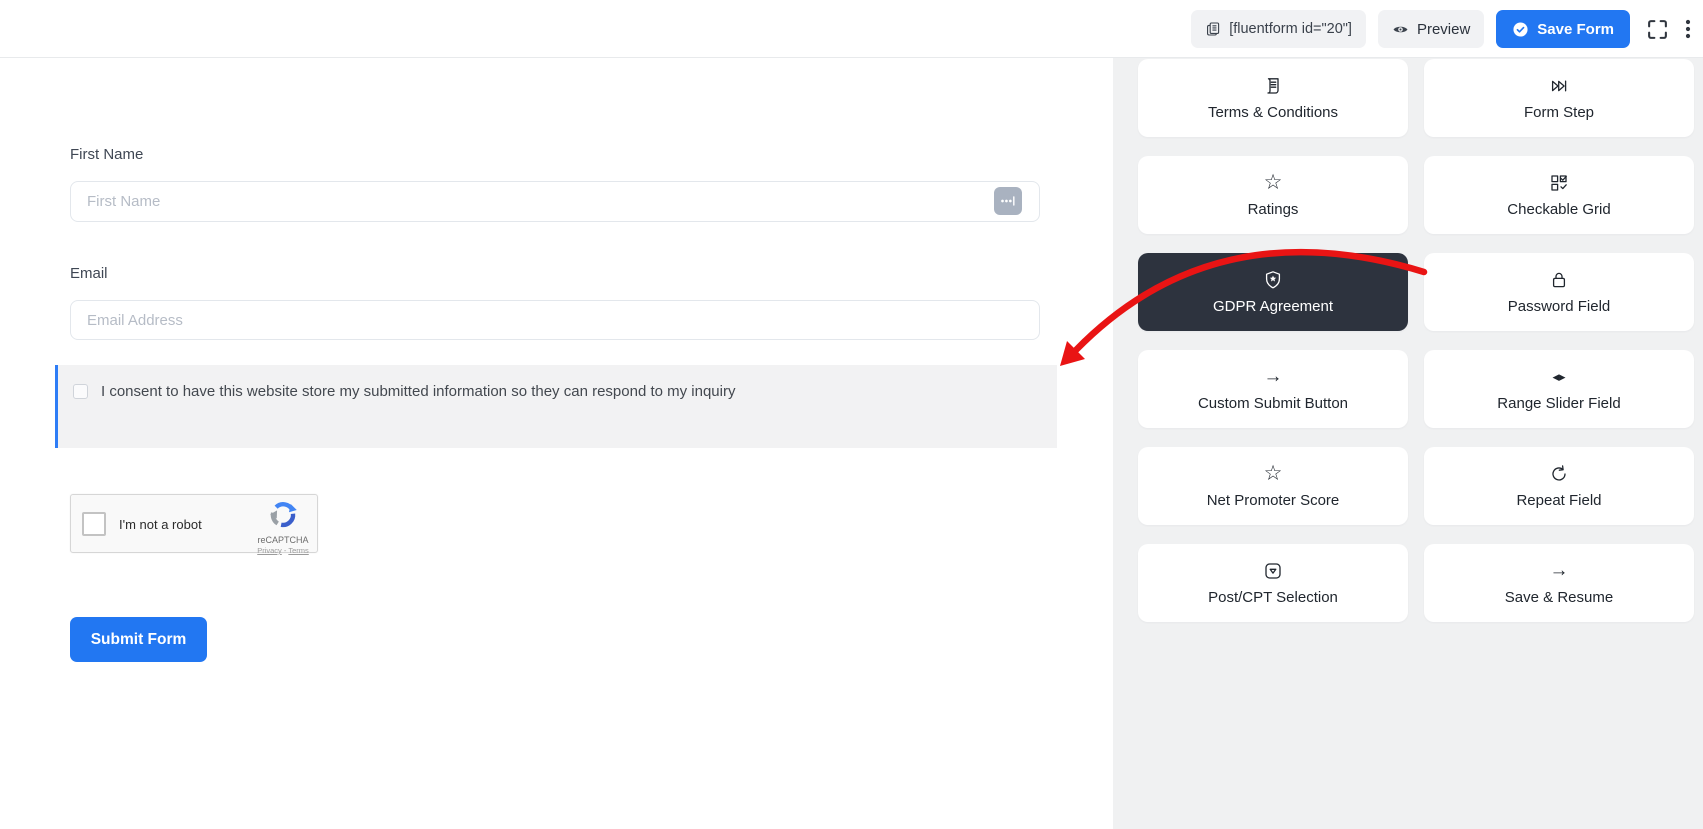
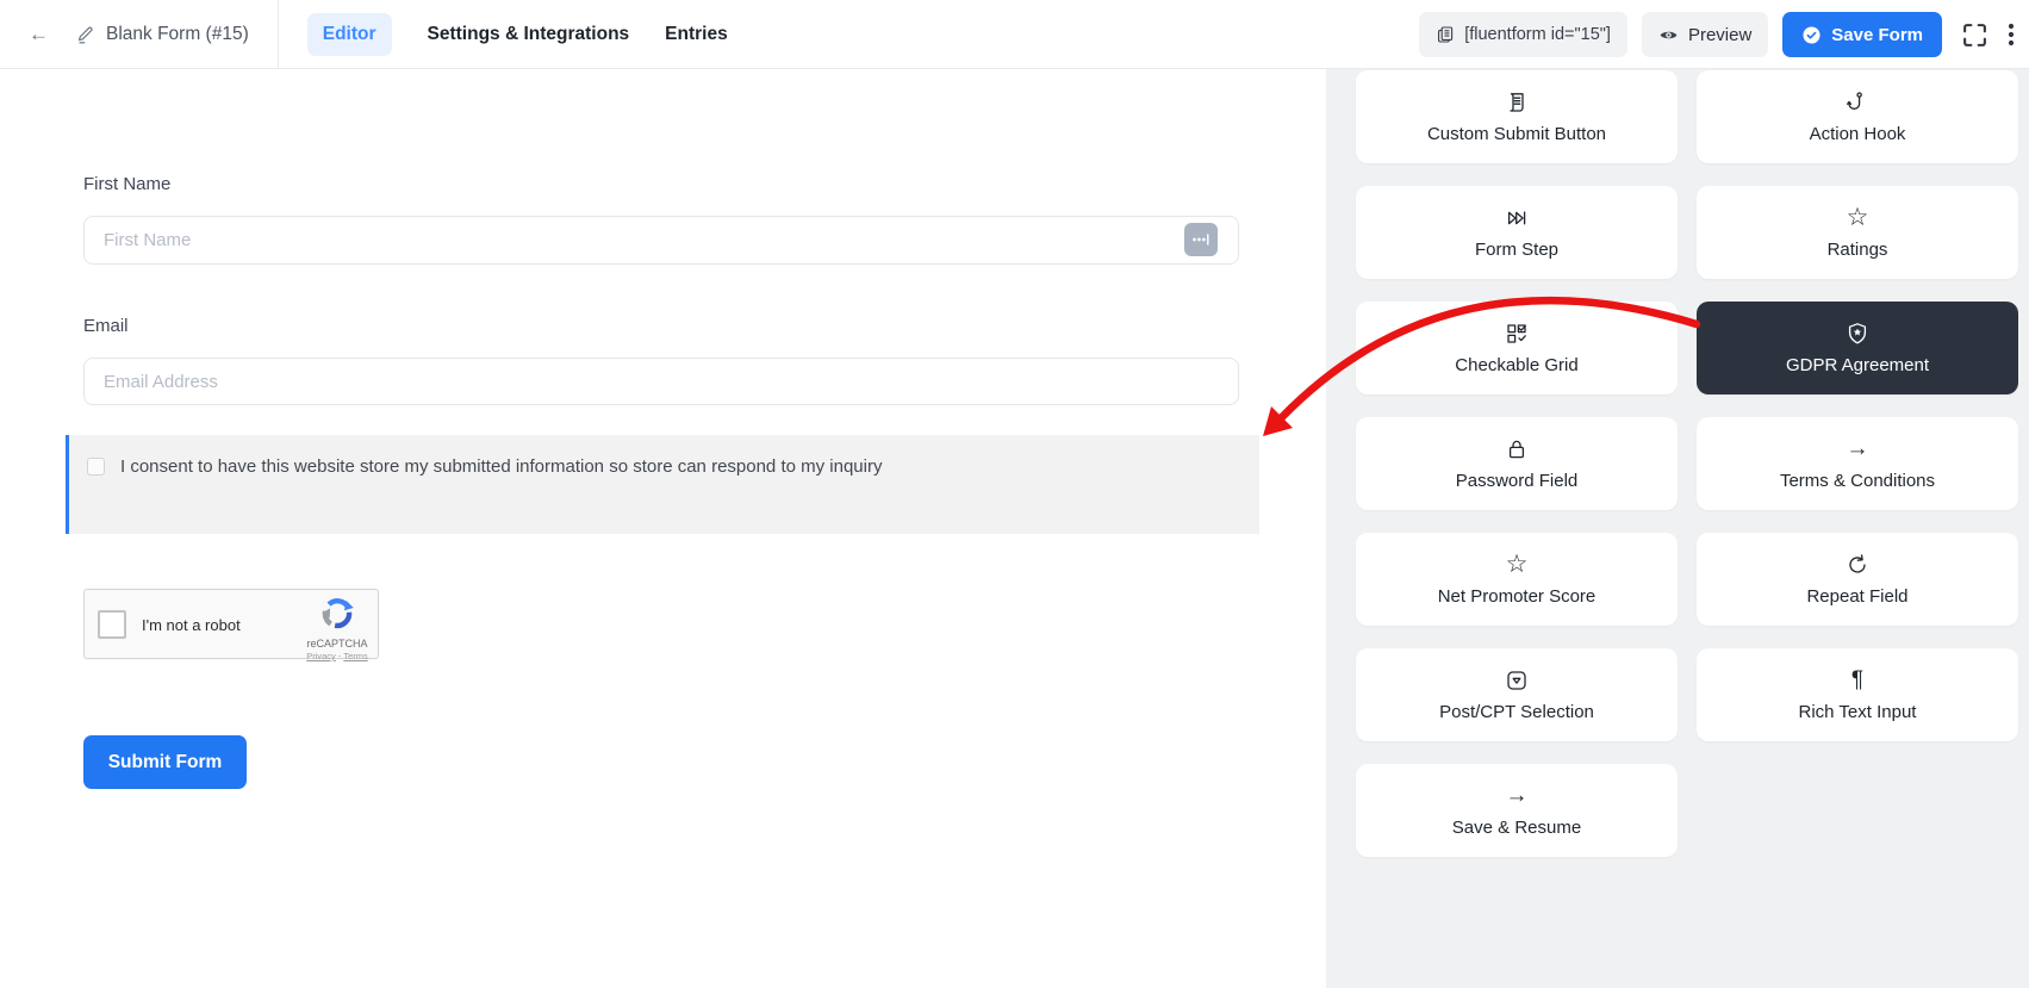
+ ←
+ Blank Form (#15)
+ Editor
+ Settings & Integrations
+ Entries
- [fluentform id="20"]
+ [fluentform id="15"]
  Preview
  Save Form
  First Name
  First Name
  Email
  Email Address
- I consent to have this website store my submitted information so they can respond to my inquiry
+ I consent to have this website store my submitted information so store can respond to my inquiry
  I'm not a robot
  reCAPTCHA
  Privacy - Terms
  Submit Form
- Terms & Conditions
+ Custom Submit Button
+ Action Hook
  Form Step
  ☆
  Ratings
  Checkable Grid
  GDPR Agreement
  Password Field
  →
- Custom Submit Button
+ Terms & Conditions
- ◂▸
- Range Slider Field
  ☆
  Net Promoter Score
  Repeat Field
  Post/CPT Selection
+ ¶
+ Rich Text Input
  →
  Save & Resume
